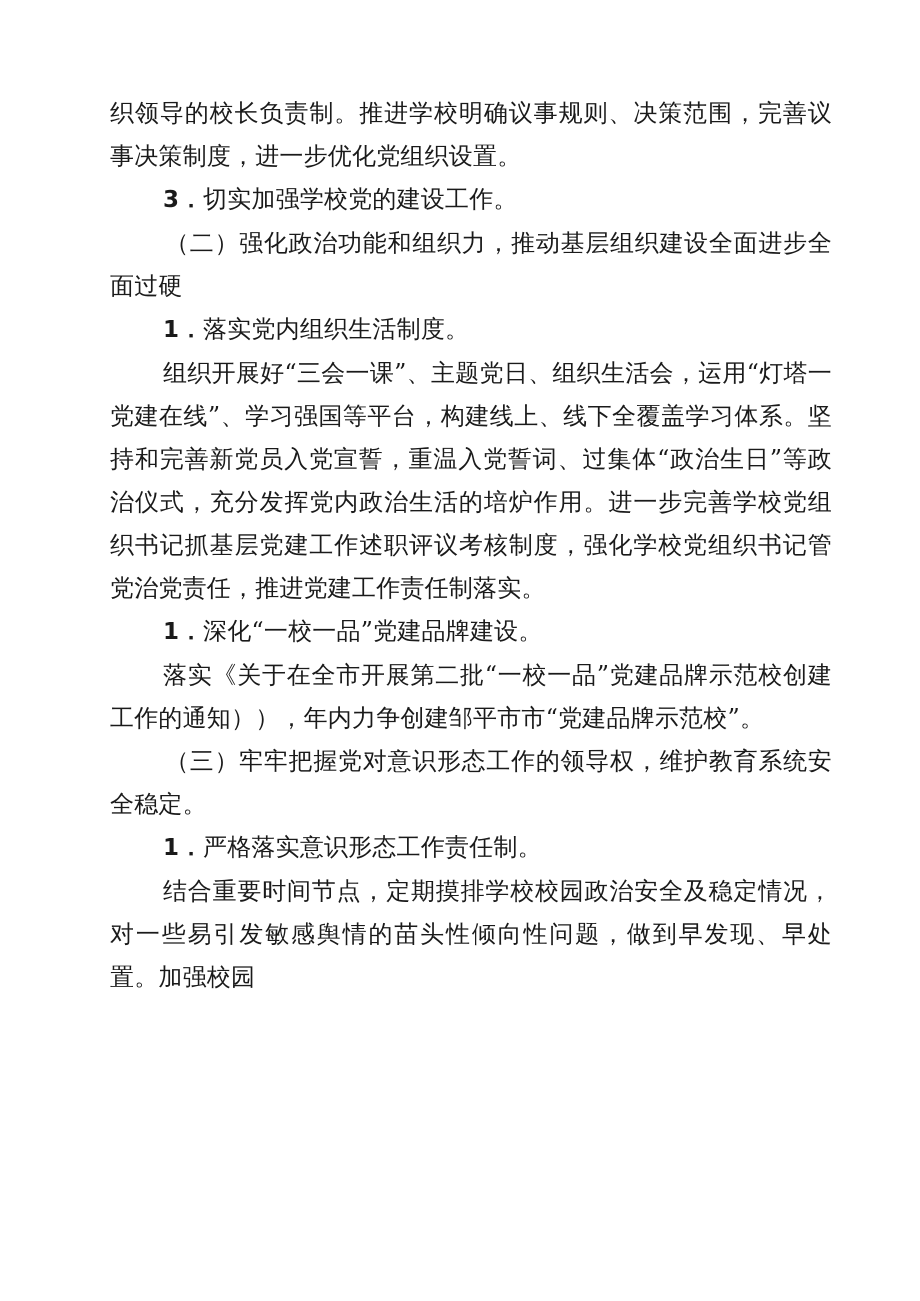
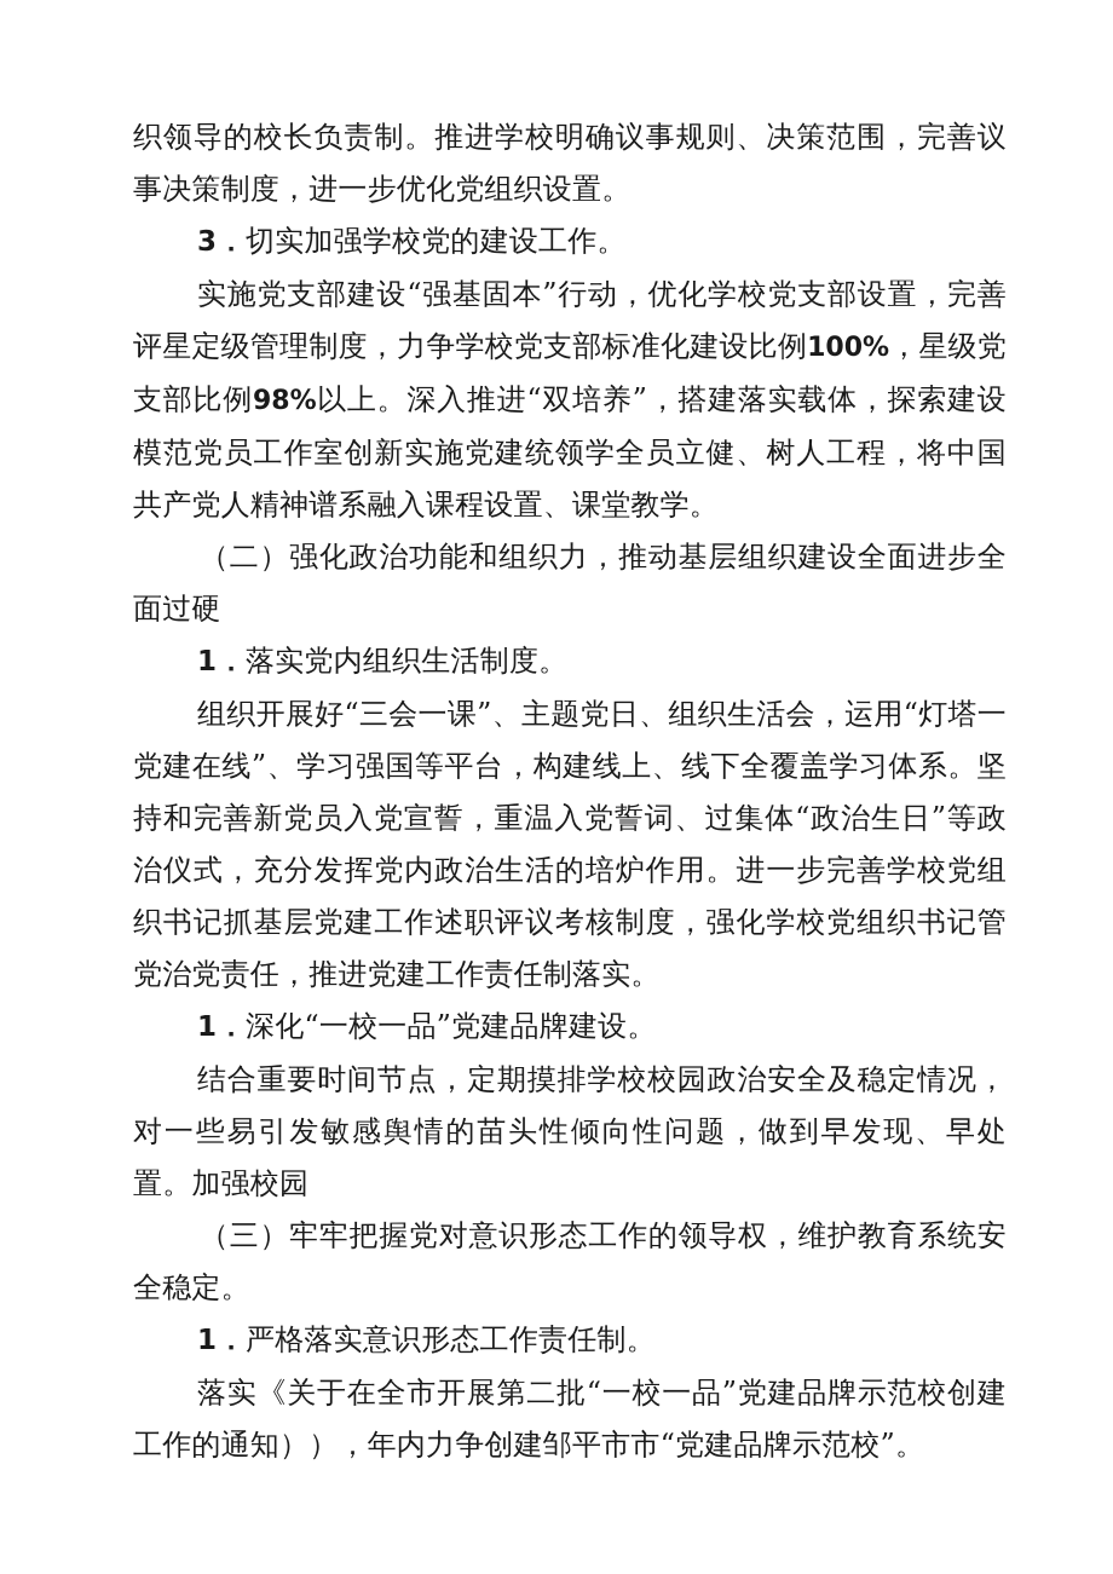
  织领导的校长负责制。推进学校明确议事规则、决策范围，完善议事决策制度，进一步优化党组织设置。
  3．切实加强学校党的建设工作。
+ 实施党支部建设“强基固本”行动，优化学校党支部设置，完善评星定级管理制度，力争学校党支部标准化建设比例100%，星级党支部比例98%以上。深入推进“双培养”，搭建落实载体，探索建设模范党员工作室创新实施党建统领学全员立健、树人工程，将中国共产党人精神谱系融入课程设置、课堂教学。
  （二）强化政治功能和组织力，推动基层组织建设全面进步全面过硬
  1．落实党内组织生活制度。
  组织开展好“三会一课”、主题党日、组织生活会，运用“灯塔一党建在线”、学习强国等平台，构建线上、线下全覆盖学习体系。坚持和完善新党员入党宣誓，重温入党誓词、过集体“政治生日”等政治仪式，充分发挥党内政治生活的培炉作用。进一步完善学校党组织书记抓基层党建工作述职评议考核制度，强化学校党组织书记管党治党责任，推进党建工作责任制落实。
  1．深化“一校一品”党建品牌建设。
- 落实《关于在全市开展第二批“一校一品”党建品牌示范校创建工作的通知）），年内力争创建邹平市市“党建品牌示范校”。
+ 结合重要时间节点，定期摸排学校校园政治安全及稳定情况，对一些易引发敏感舆情的苗头性倾向性问题，做到早发现、早处置。加强校园
  （三）牢牢把握党对意识形态工作的领导权，维护教育系统安全稳定。
  1．严格落实意识形态工作责任制。
- 结合重要时间节点，定期摸排学校校园政治安全及稳定情况，对一些易引发敏感舆情的苗头性倾向性问题，做到早发现、早处置。加强校园
+ 落实《关于在全市开展第二批“一校一品”党建品牌示范校创建工作的通知）），年内力争创建邹平市市“党建品牌示范校”。
